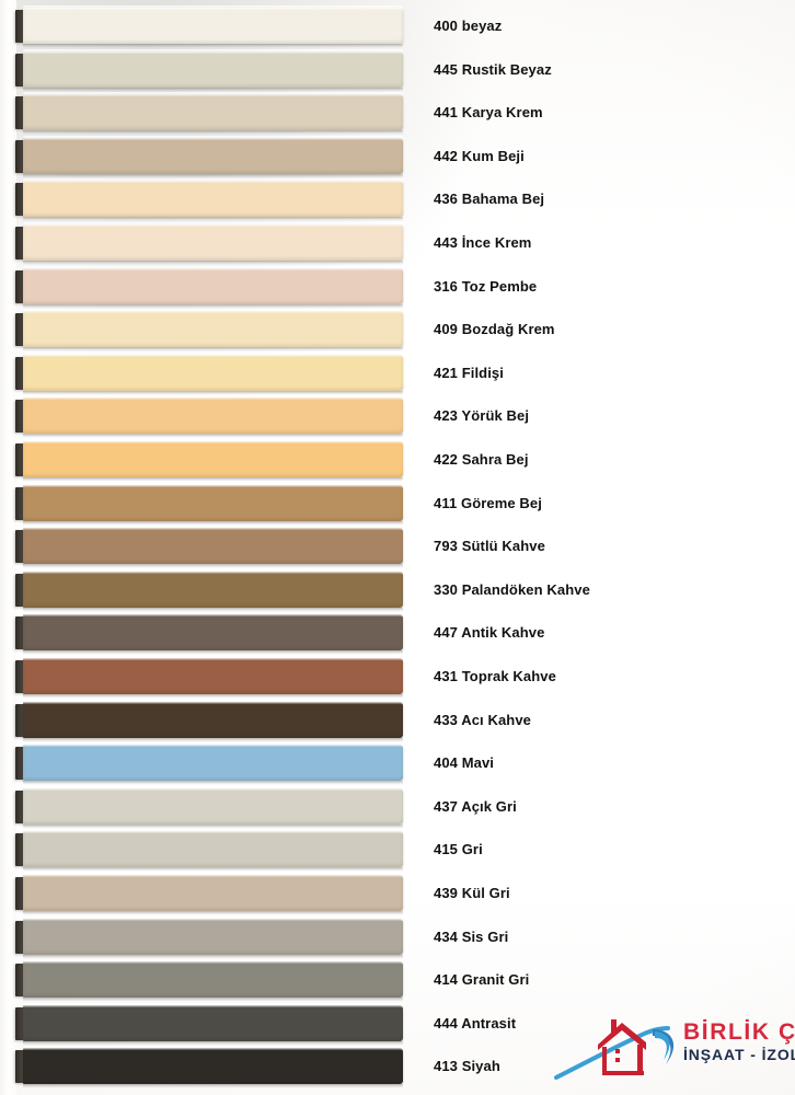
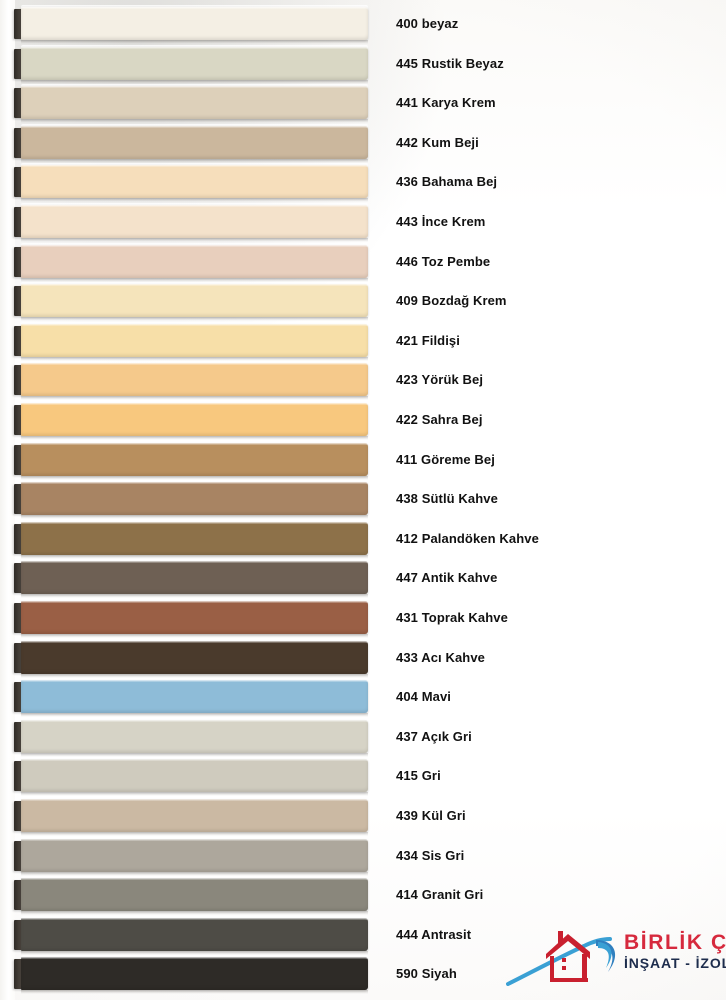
  400 beyaz
  445 Rustik Beyaz
  441 Karya Krem
  442 Kum Beji
  436 Bahama Bej
  443 İnce Krem
- 316 Toz Pembe
+ 446 Toz Pembe
  409 Bozdağ Krem
  421 Fildişi
  423 Yörük Bej
  422 Sahra Bej
  411 Göreme Bej
- 793 Sütlü Kahve
+ 438 Sütlü Kahve
- 330 Palandöken Kahve
+ 412 Palandöken Kahve
  447 Antik Kahve
  431 Toprak Kahve
  433 Acı Kahve
  404 Mavi
  437 Açık Gri
  415 Gri
  439 Kül Gri
  434 Sis Gri
  414 Granit Gri
  444 Antrasit
- 413 Siyah
+ 590 Siyah
  BİRLİK Ç
